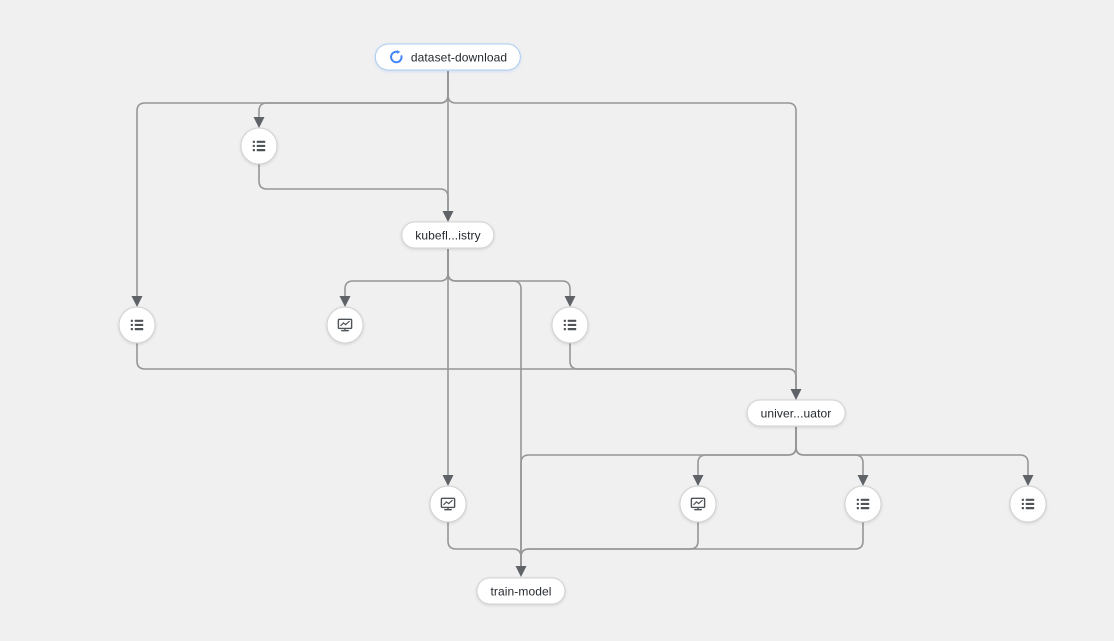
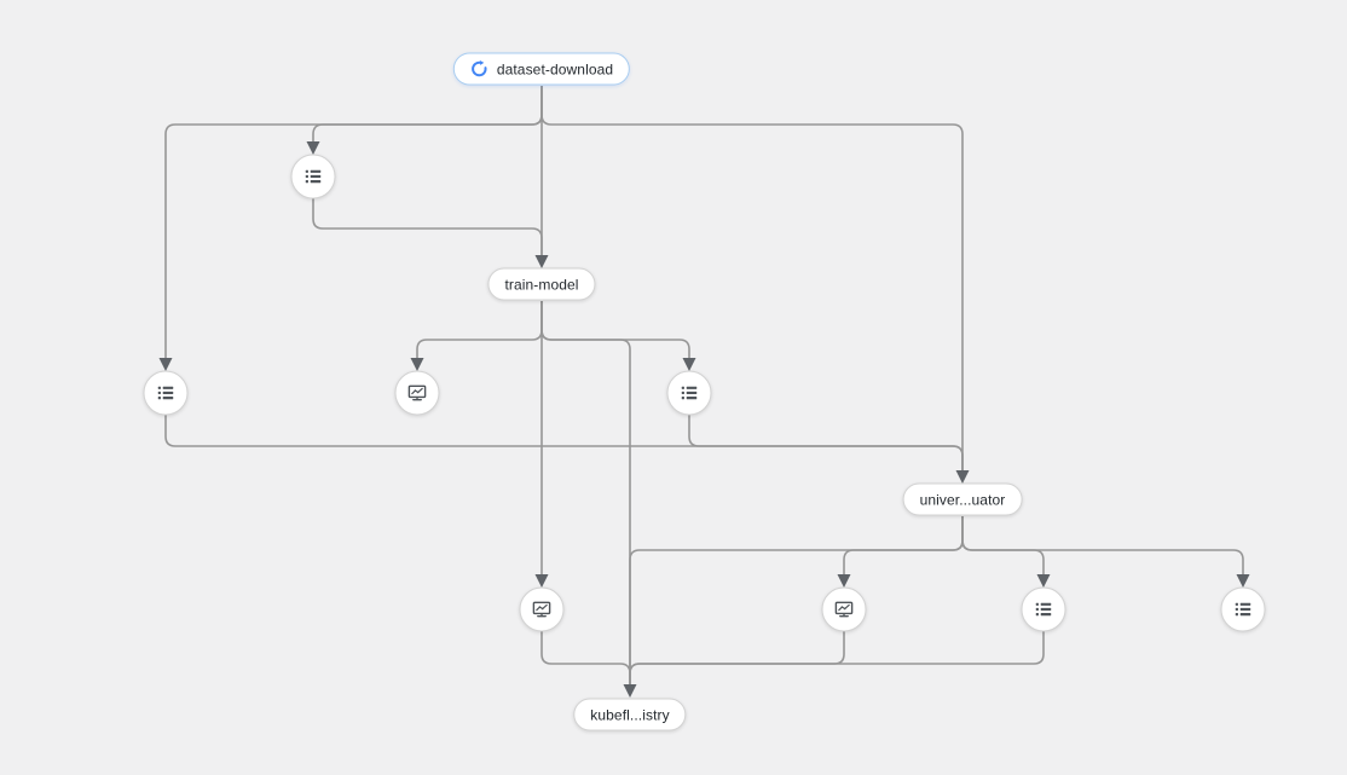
  dataset-download
- kubefl...istry
+ train-model
  univer...uator
- train-model
+ kubefl...istry
